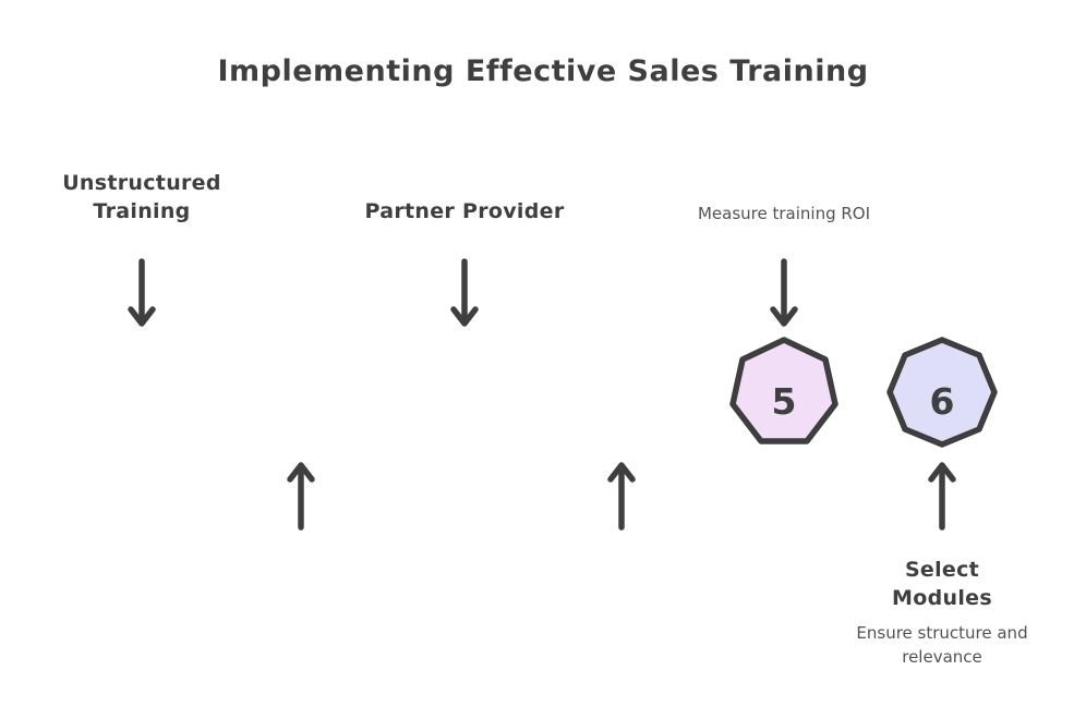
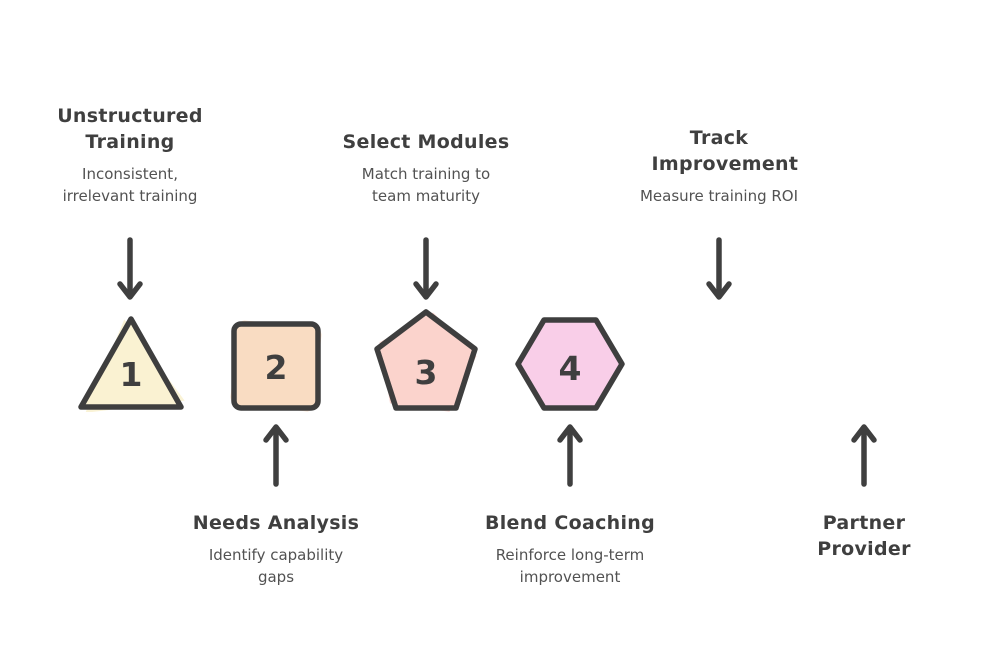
- Implementing Effective Sales Training
  Unstructured Training
+ Inconsistent, irrelevant training
+ 1
+ 2
+ Needs Analysis
+ Identify capability gaps
- Partner Provider
+ Select Modules
+ Match training to team maturity
+ 3
+ 4
+ Blend Coaching
+ Reinforce long-term improvement
+ Track Improvement
  Measure training ROI
- 5
- 6
- Select Modules
+ Partner Provider
- Ensure structure and relevance
